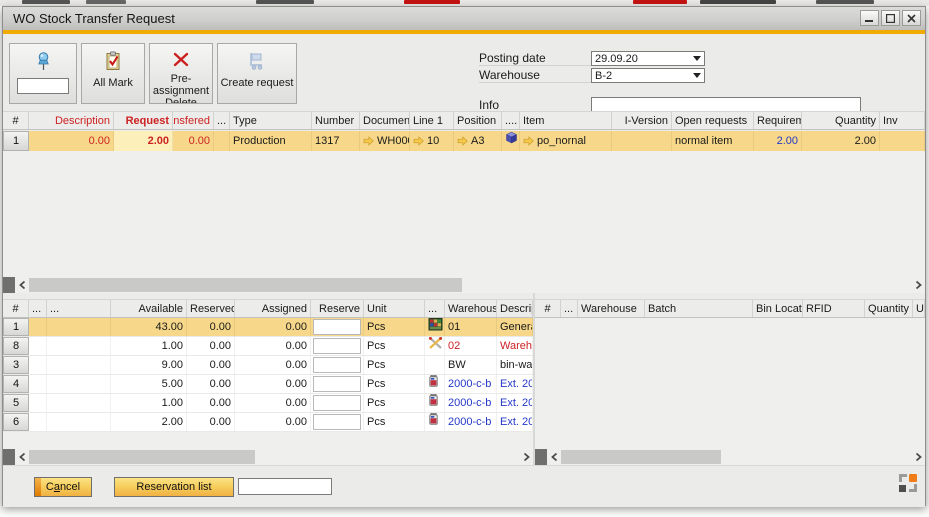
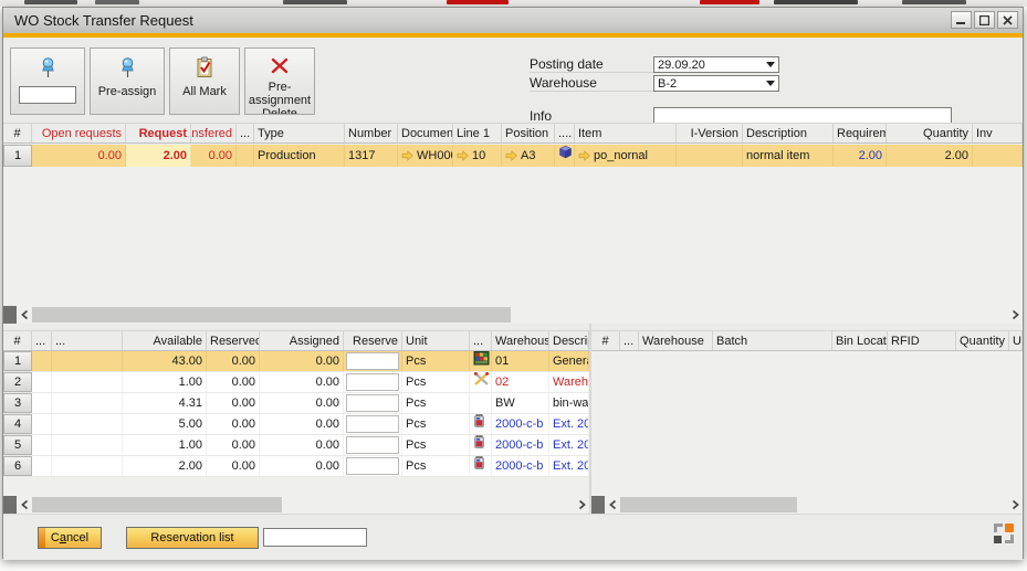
  WO Stock Transfer Request
+ Pre-assign
  All Mark
  Pre-assignment
- Create request
  Posting date
  29.09.20
  Warehouse
  B-2
  Info
  #
- Description
+ Open requests
  Request
  nsfered
  ...
  Type
  Number
  Documen
  Line 1
  Position
  ....
  Item
  I-Version
- Open requests
+ Description
  Requirem
  Quantity
  Inv
  1
  0.00
  2.00
  0.00
  Production
  1317
  WH00
  10
  A3
  po_nornal
  normal item
  2.00
  2.00
  #
  ...
  ...
  Available
  Reserved
  Assigned
  Reserve
  Unit
  ...
  Warehous
  1
  43.00
  0.00
  0.00
  Pcs
  01
- 8
+ 2
  1.00
  0.00
  0.00
  Pcs
  02
  3
- 9.00
+ 4.31
  0.00
  0.00
  Pcs
  BW
  4
  5.00
  0.00
  0.00
  Pcs
  2000-c-b
  5
  1.00
  0.00
  0.00
  Pcs
  2000-c-b
  6
  2.00
  0.00
  0.00
  Pcs
  2000-c-b
  #
  ...
  Warehouse
  Batch
  Bin Locat
  RFID
  Quantity
  Cancel
  Reservation list
